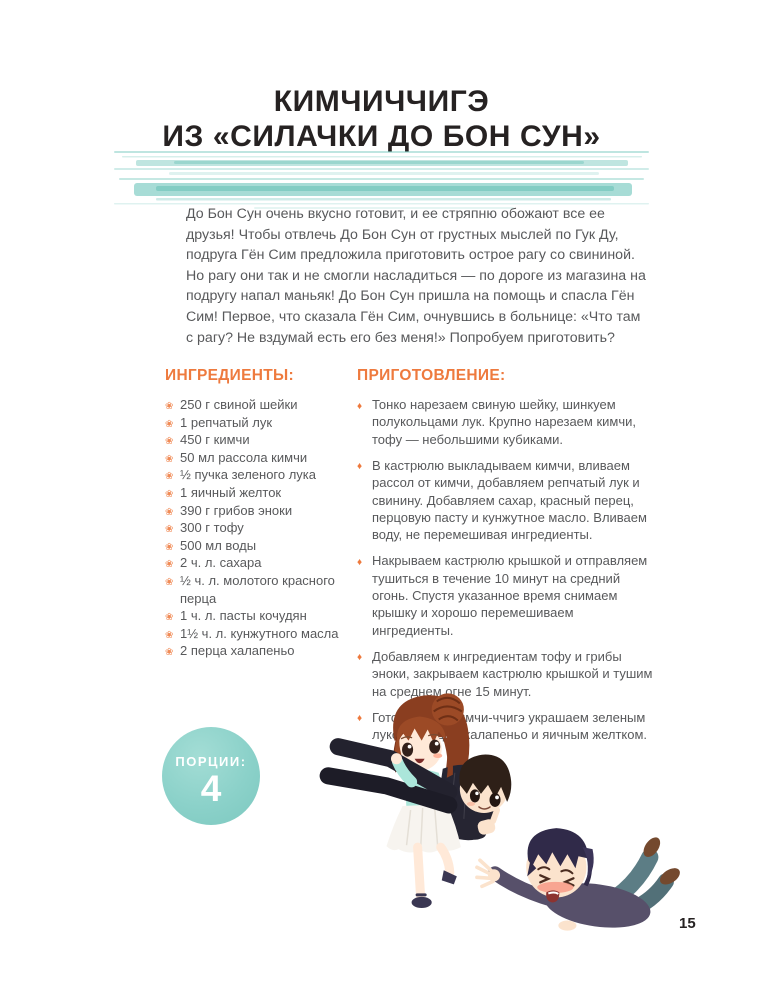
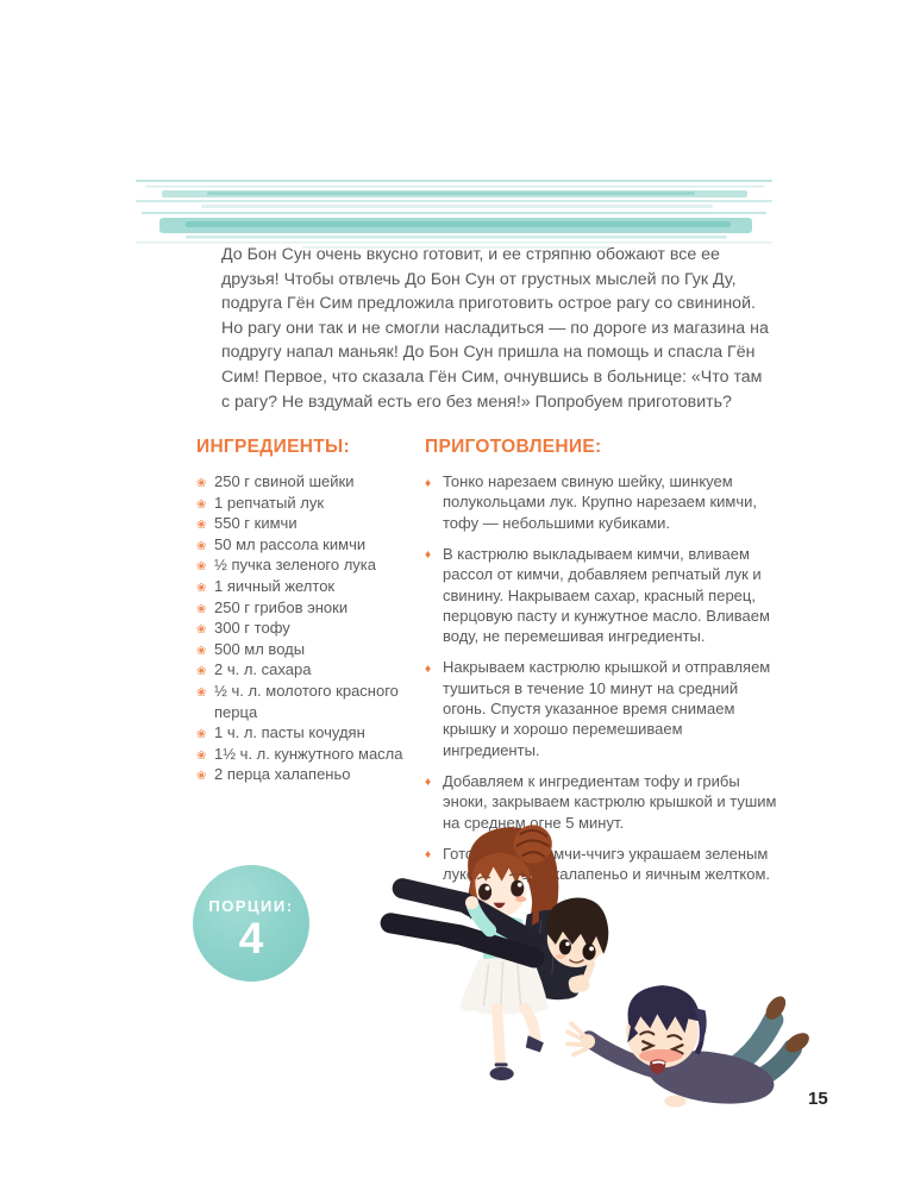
- КИМЧИЧЧИГЭ
- ИЗ «СИЛАЧКИ ДО БОН СУН»
  До Бон Сун очень вкусно готовит, и ее стряпню обожают все ее друзья! Чтобы отвлечь До Бон Сун от грустных мыслей по Гук Ду, подруга Гён Сим предложила приготовить острое рагу со свининой. Но рагу они так и не смогли насладиться — по дороге из магазина на подругу напал маньяк! До Бон Сун пришла на помощь и спасла Гён Сим! Первое, что сказала Гён Сим, очнувшись в больнице: «Что там с рагу? Не вздумай есть его без меня!» Попробуем приготовить?
  ИНГРЕДИЕНТЫ:
  ❀
  250 г свиной шейки
  ❀
  1 репчатый лук
  ❀
- 450 г кимчи
+ 550 г кимчи
  ❀
  50 мл рассола кимчи
  ❀
  ½ пучка зеленого лука
  ❀
  1 яичный желток
  ❀
- 390 г грибов эноки
+ 250 г грибов эноки
  ❀
  300 г тофу
  ❀
  500 мл воды
  ❀
  2 ч. л. сахара
  ❀
  ½ ч. л. молотого красного перца
  ❀
  1 ч. л. пасты кочудян
  ❀
  1½ ч. л. кунжутного масла
  ❀
  2 перца халапеньо
  ПРИГОТОВЛЕНИЕ:
  ♦
  Тонко нарезаем свиную шейку, шинкуем полукольцами лук. Крупно нарезаем кимчи, тофу — небольшими кубиками.
  ♦
- В кастрюлю выкладываем кимчи, вливаем рассол от кимчи, добавляем репчатый лук и свинину. Добавляем сахар, красный перец, перцовую пасту и кунжутное масло. Вливаем воду, не перемешивая ингредиенты.
+ В кастрюлю выкладываем кимчи, вливаем рассол от кимчи, добавляем репчатый лук и свинину. Накрываем сахар, красный перец, перцовую пасту и кунжутное масло. Вливаем воду, не перемешивая ингредиенты.
  ♦
  Накрываем кастрюлю крышкой и отправляем тушиться в течение 10 минут на средний огонь. Спустя указанное время снимаем крышку и хорошо перемешиваем ингредиенты.
  ♦
- Добавляем к ингредиентам тофу и грибы эноки, закрываем кастрюлю крышкой и тушим на среднем огне 15 минут.
+ Добавляем к ингредиентам тофу и грибы эноки, закрываем кастрюлю крышкой и тушим на среднем огне 5 минут.
  ♦
  Готмчи-ччигэ украшаем зеленым лукалапеньо и яичным желтком.
  ПОРЦИИ:
  4
  15
